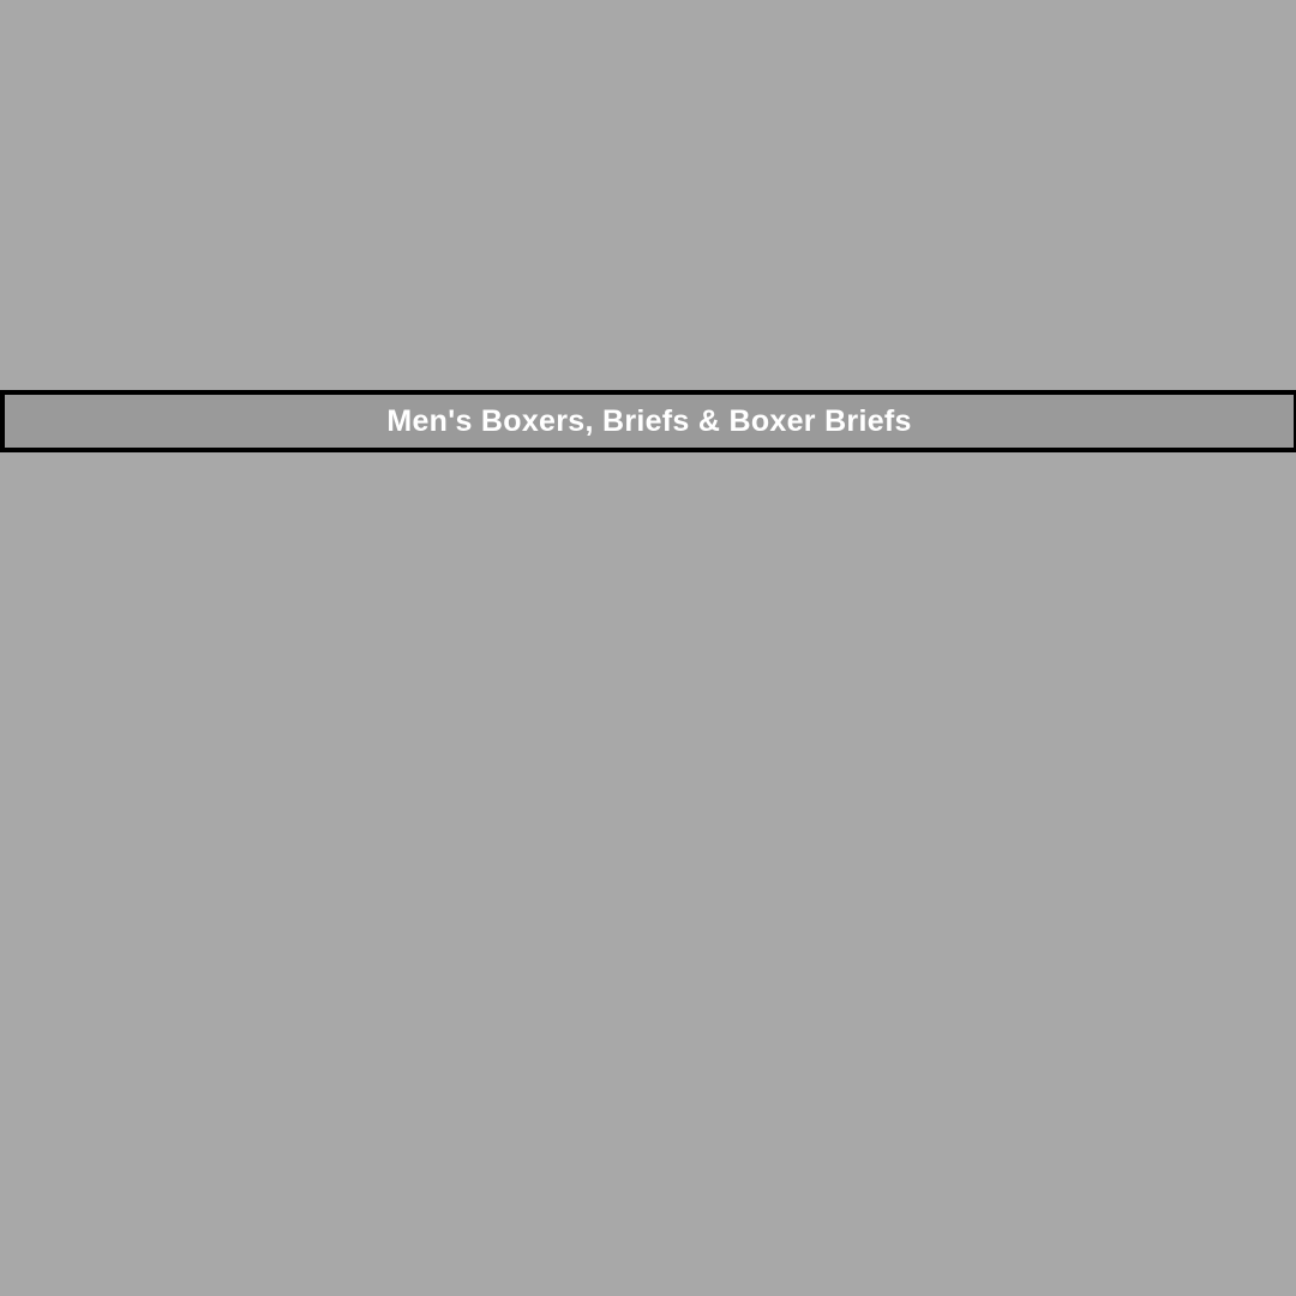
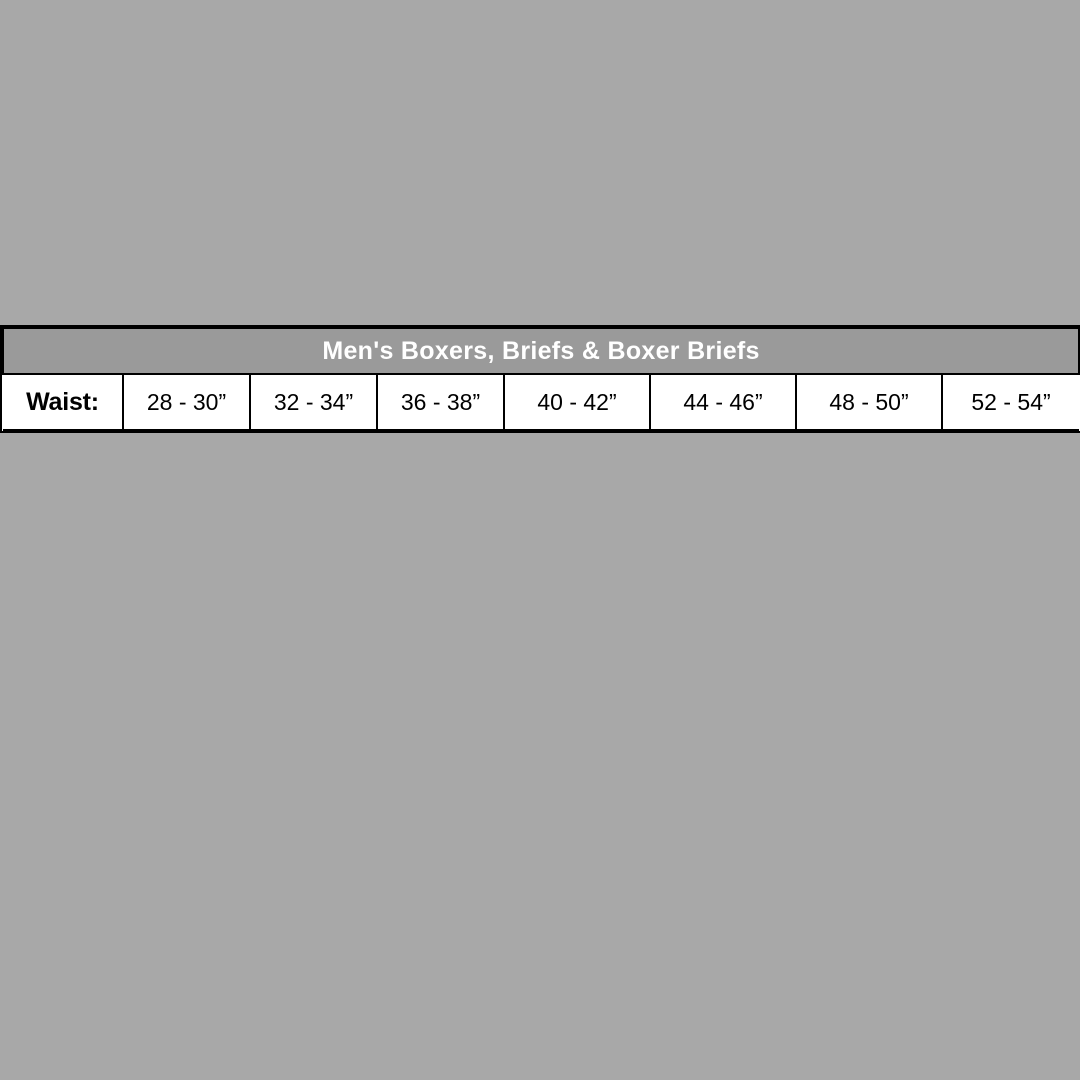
  Men's Boxers, Briefs & Boxer Briefs
+ Waist:	28 - 30”	32 - 34”	36 - 38”	40 - 42”	44 - 46”	48 - 50”	52 - 54”
